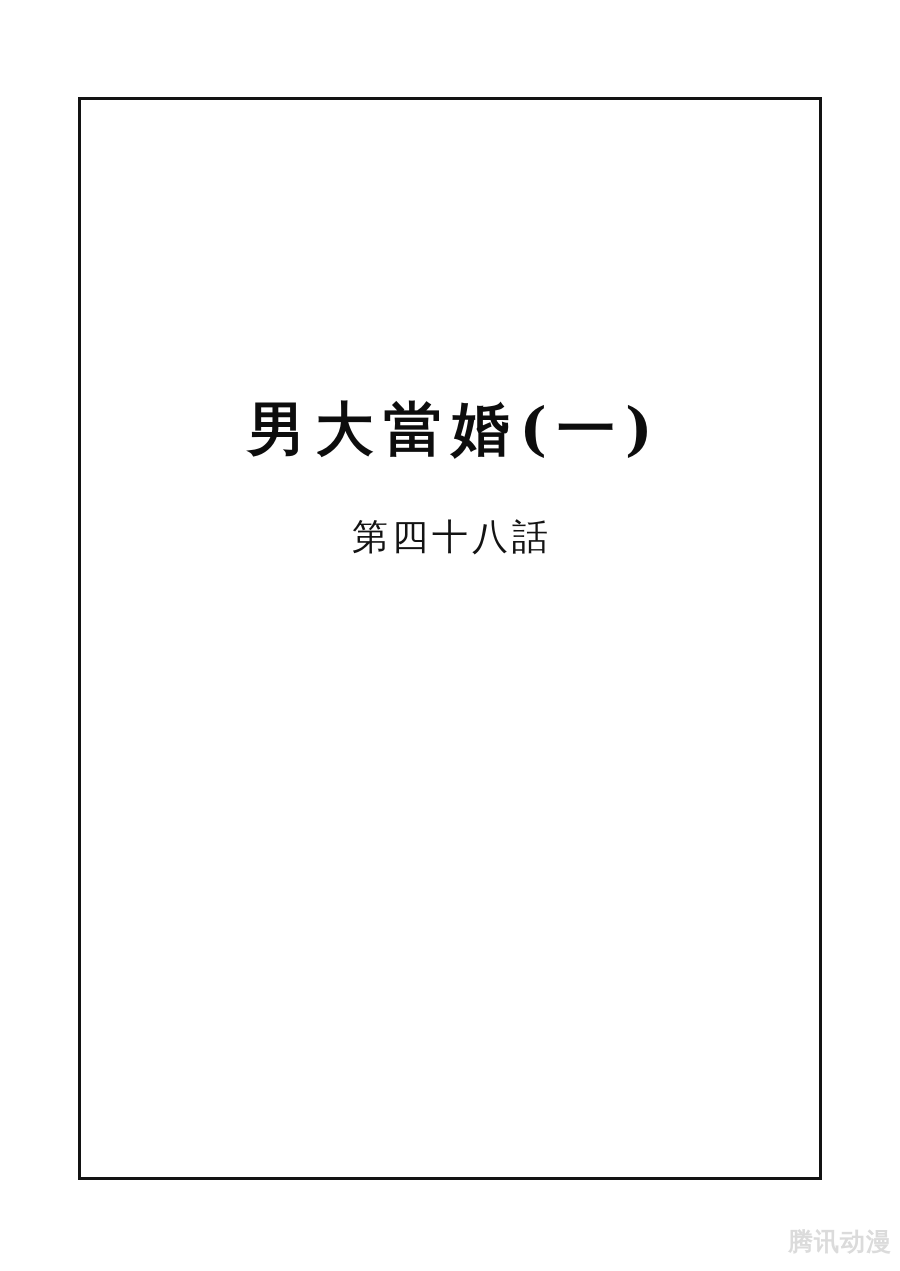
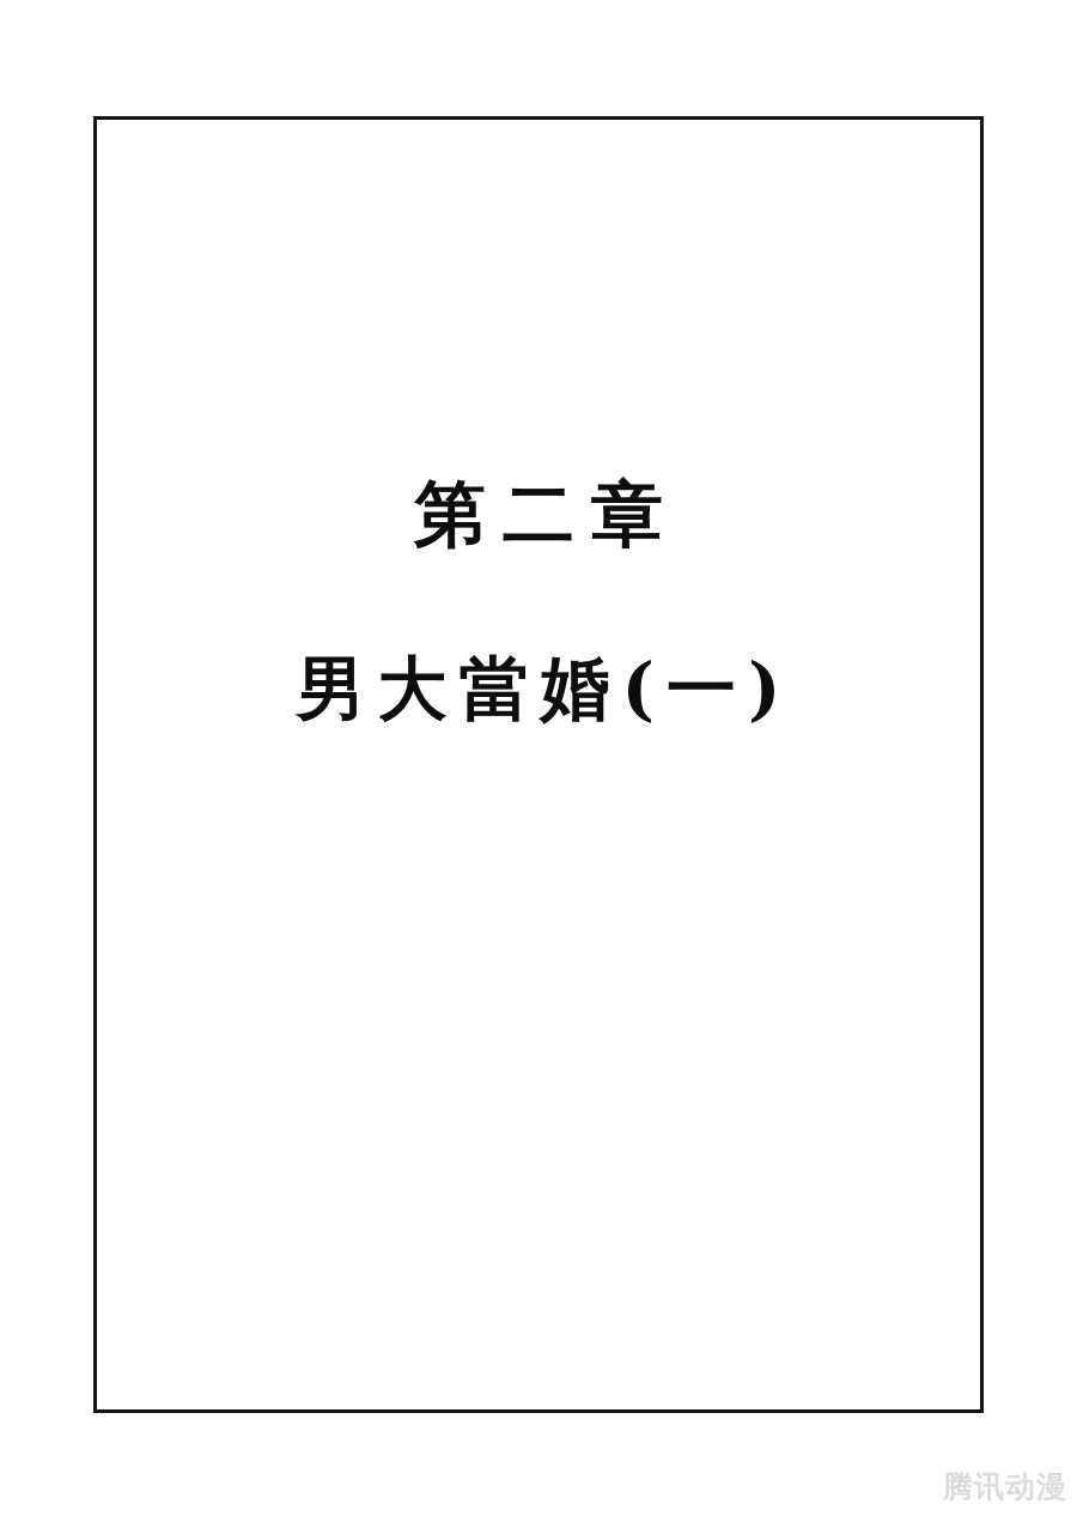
+ 第二章
  男大當婚(一)
- 第四十八話
  腾讯动漫
